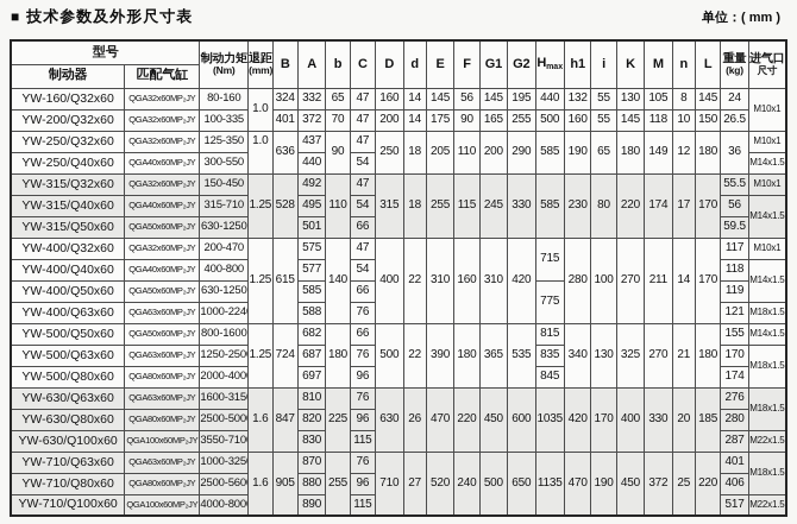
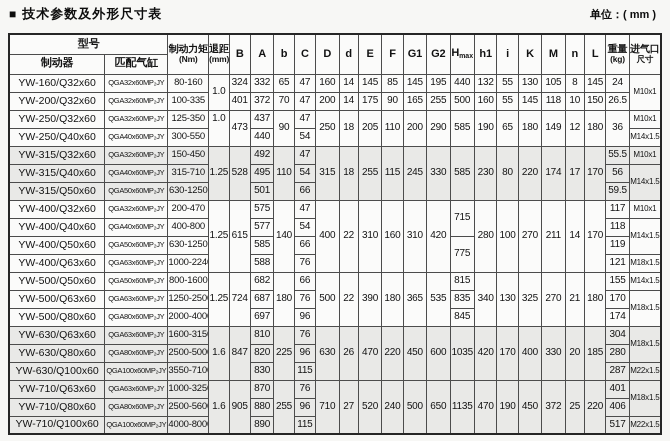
  ■
  技术参数及外形尺寸表
  单位：( mm )
  型号	制动力矩(Nm)	退距(mm)	B	A	b	C	D	d	E	F	G1	G2	H	h1	i	K	M	n	L	重量(kg)	进气口尺寸
  制动器	匹配气缸
- YW-160/Q32x60	QGA32x60MP₂JY	80-160	1.0	324	332	65	47	160	14	145	56	145	195	440	132	55	130	105	8	145	24	M10x1
+ YW-160/Q32x60	QGA32x60MP₂JY	80-160	1.0	324	332	65	47	160	14	145	85	145	195	440	132	55	130	105	8	145	24	M10x1
  YW-200/Q32x60	QGA32x60MP₂JY	100-335	401	372	70	47	200	14	175	90	165	255	500	160	55	145	118	10	150	26.5
- YW-250/Q32x60	QGA32x60MP₂JY	125-350	1.0	636	437	90	47	250	18	205	110	200	290	585	190	65	180	149	12	180	36	M10x1
+ YW-250/Q32x60	QGA32x60MP₂JY	125-350	1.0	473	437	90	47	250	18	205	110	200	290	585	190	65	180	149	12	180	36	M10x1
  YW-250/Q40x60	QGA40x60MP₂JY	300-550	440	54	M14x1.5
  YW-315/Q32x60	QGA32x60MP₂JY	150-450	1.25	528	492	110	47	315	18	255	115	245	330	585	230	80	220	174	17	170	55.5	M10x1
  YW-315/Q40x60	QGA40x60MP₂JY	315-710	495	54	56	M14x1.5
  YW-315/Q50x60	QGA50x60MP₂JY	630-1250	501	66	59.5
  YW-400/Q32x60	QGA32x60MP₂JY	200-470	1.25	615	575	140	47	400	22	310	160	310	420	715	280	100	270	211	14	170	117	M10x1
  YW-400/Q40x60	QGA40x60MP₂JY	400-800	577	54	118	M14x1.5
  YW-400/Q50x60	QGA50x60MP₂JY	630-1250	585	66	775	119
  YW-400/Q63x60	QGA63x60MP₂JY	1000-224	588	76	121	M18x1.5
  YW-500/Q50x60	QGA50x60MP₂JY	800-1600	1.25	724	682	180	66	500	22	390	180	365	535	815	340	130	325	270	21	180	155	M14x1.5
  YW-500/Q63x60	QGA63x60MP₂JY	1250-250	687	76	835	170	M18x1.5
  YW-500/Q80x60	QGA80x60MP₂JY	2000-400	697	96	845	174
- YW-630/Q63x60	QGA63x60MP₂JY	1600-315	1.6	847	810	225	76	630	26	470	220	450	600	1035	420	170	400	330	20	185	276	M18x1.5
+ YW-630/Q63x60	QGA63x60MP₂JY	1600-315	1.6	847	810	225	76	630	26	470	220	450	600	1035	420	170	400	330	20	185	304	M18x1.5
  YW-630/Q80x60	QGA80x60MP₂JY	2500-500	820	96	280
  YW-630/Q100x60	QGA100x60MP₂JY	3550-710	830	115	287	M22x1.5
  YW-710/Q63x60	QGA63x60MP₂JY	1000-325	1.6	905	870	255	76	710	27	520	240	500	650	1135	470	190	450	372	25	220	401	M18x1.5
  YW-710/Q80x60	QGA80x60MP₂JY	2500-560	880	96	406
  YW-710/Q100x60	QGA100x60MP₂JY	4000-800	890	115	517	M22x1.5
